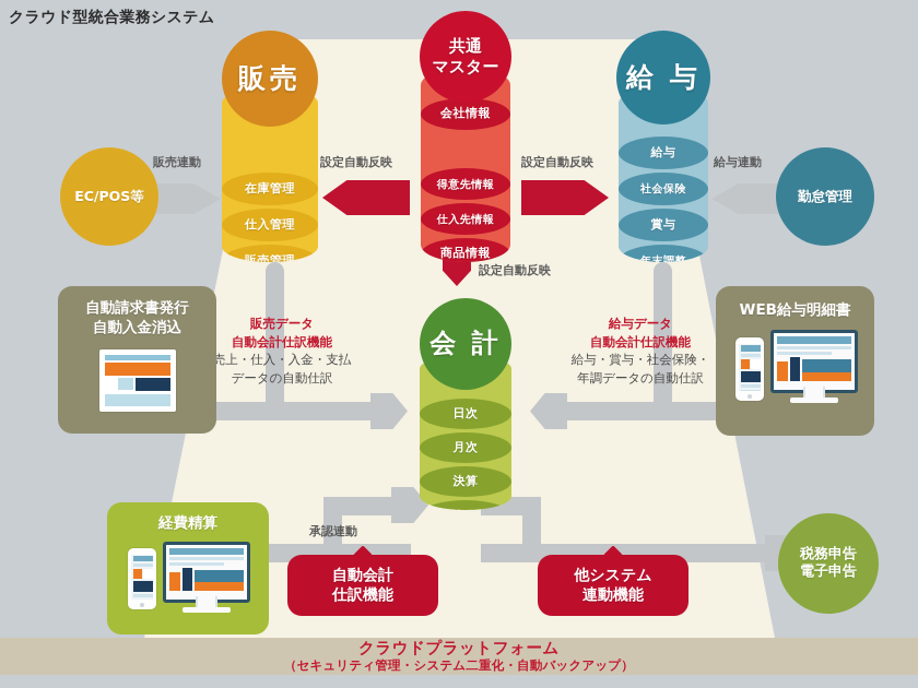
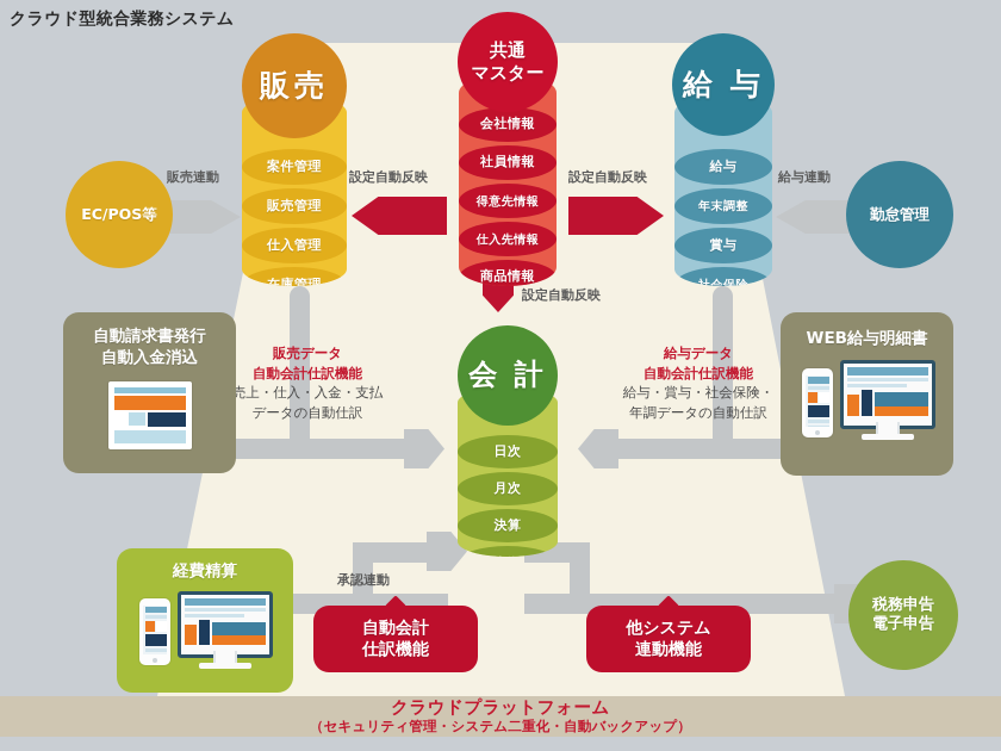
  クラウドプラットフォーム
  （セキュリティ管理・システム二重化・自動バックアップ）
  クラウド型統合業務システム
+ 案件管理
- 在庫管理
+ 販売管理
  仕入管理
- 販売管理
+ 在庫管理
  販売
  会社情報
+ 社員情報
  得意先情報
  仕入先情報
  商品情報
  共通
  マスター
  給与
- 社会保険
+ 年末調整
  賞与
- 年末調整
+ 社会保険
  給 与
  日次
  月次
  決算
  会 計
  EC/POS等
  勤怠管理
  税務申告
  電子申告
  販売連動
  設定自動反映
  設定自動反映
  給与連動
  設定自動反映
  承認連動
  販売データ
  自動会計仕訳機能
  売上・仕入・入金・支払
  データの自動仕訳
  給与データ
  自動会計仕訳機能
  給与・賞与・社会保険・
  年調データの自動仕訳
  自動請求書発行
  自動入金消込
  WEB給与明細書
  経費精算
  自動会計
  仕訳機能
  他システム
  連動機能
